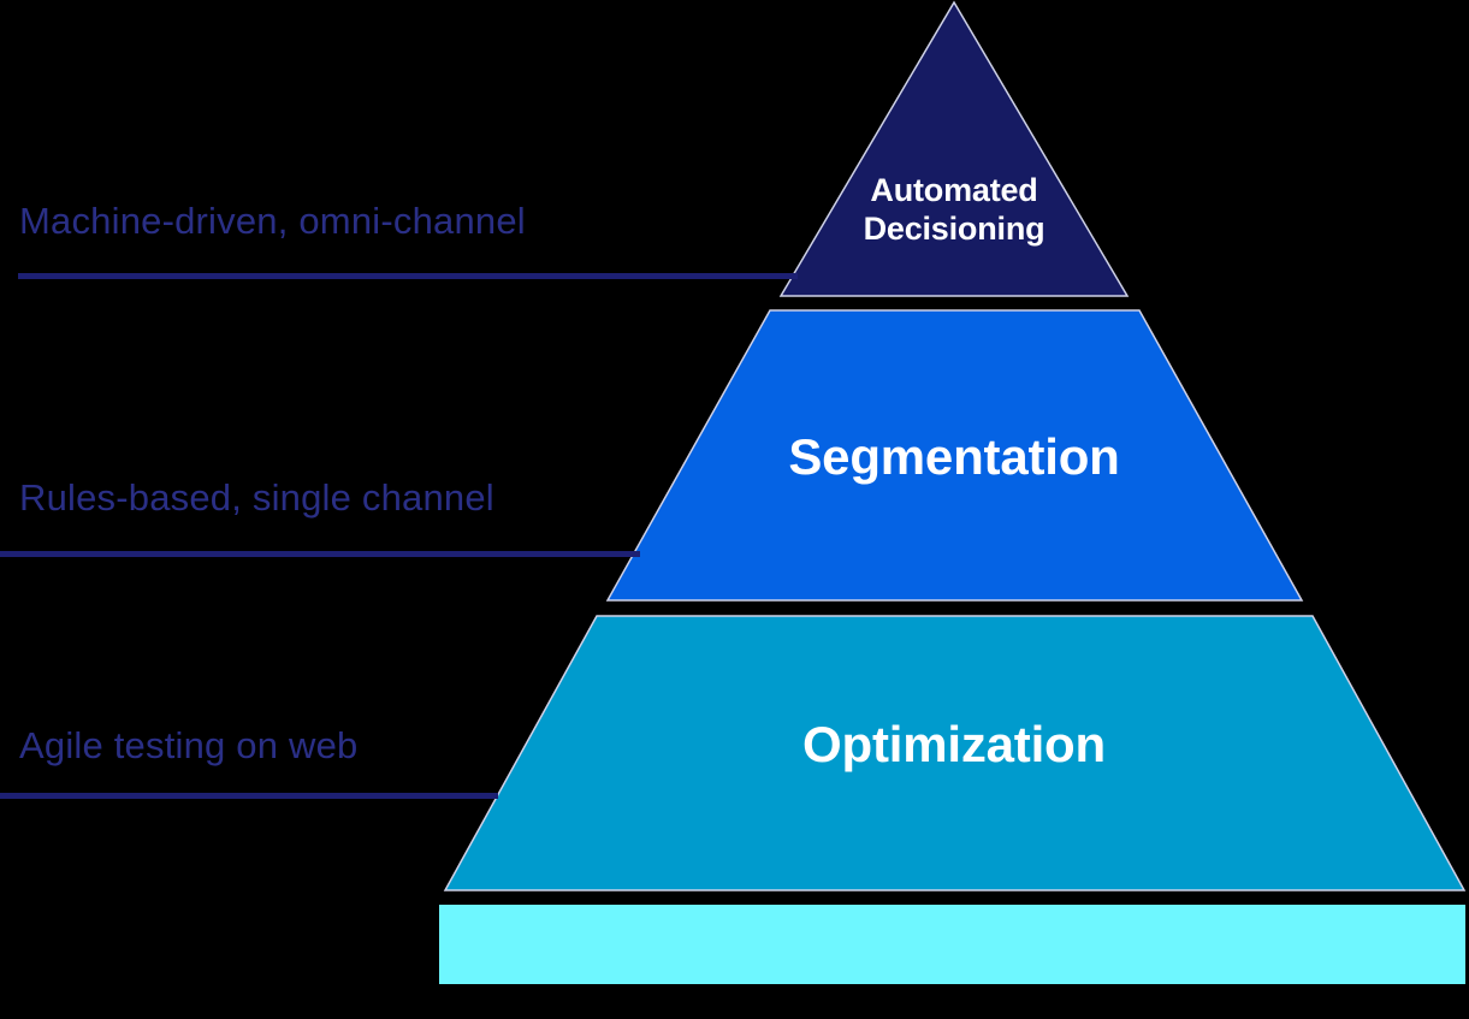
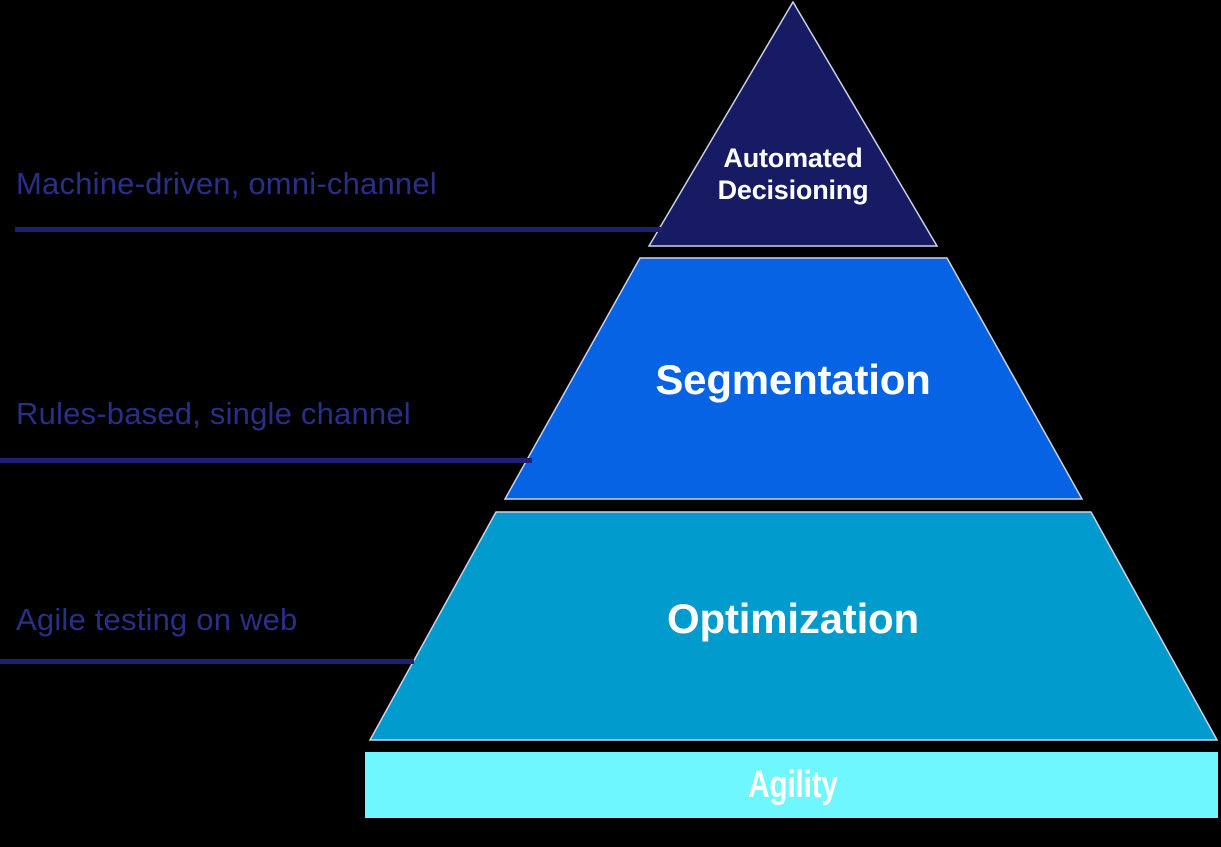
  Automated
  Decisioning
  Segmentation
  Optimization
+ Agility
  Machine-driven, omni-channel
  Rules-based, single channel
  Agile testing on web
